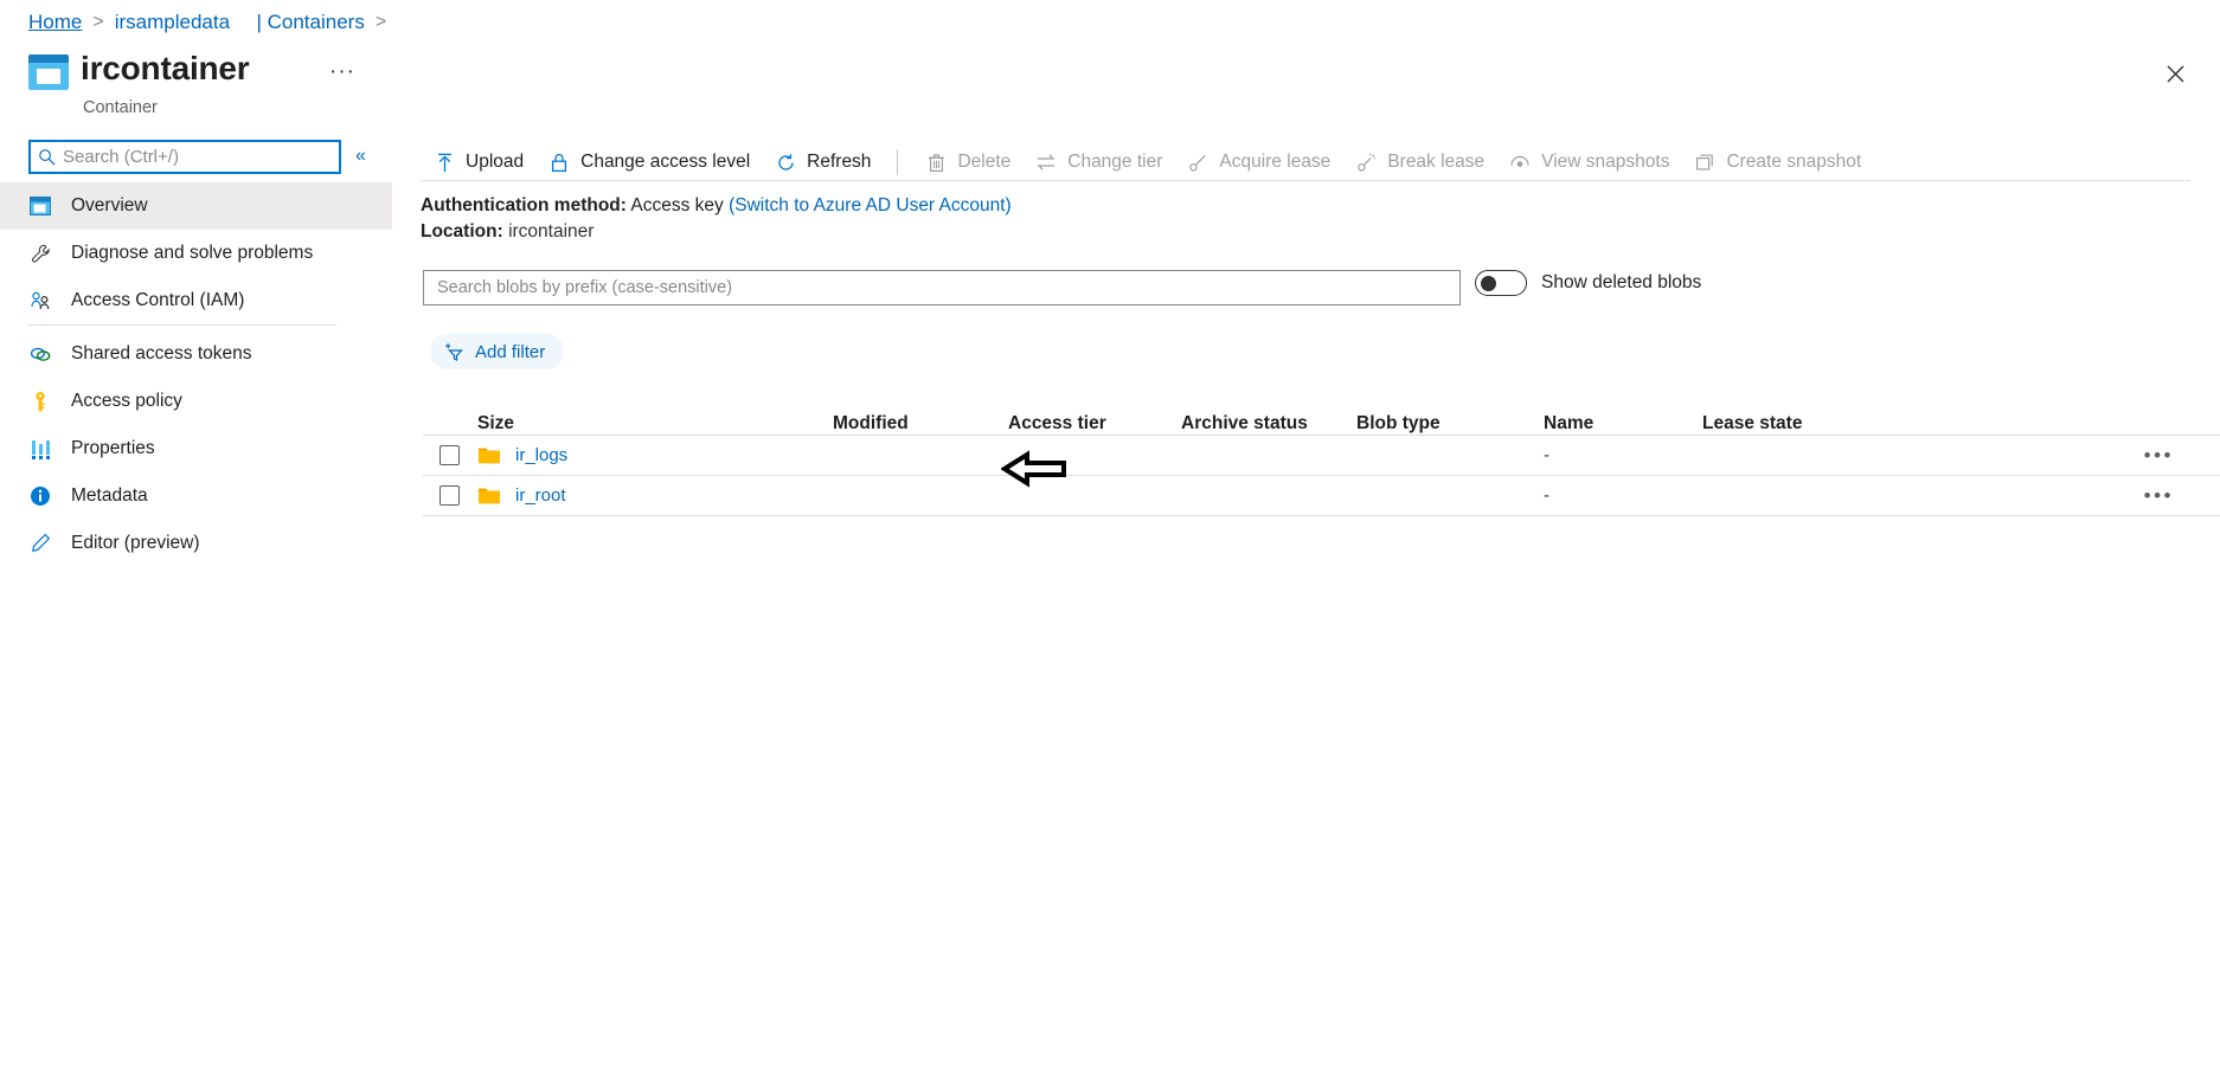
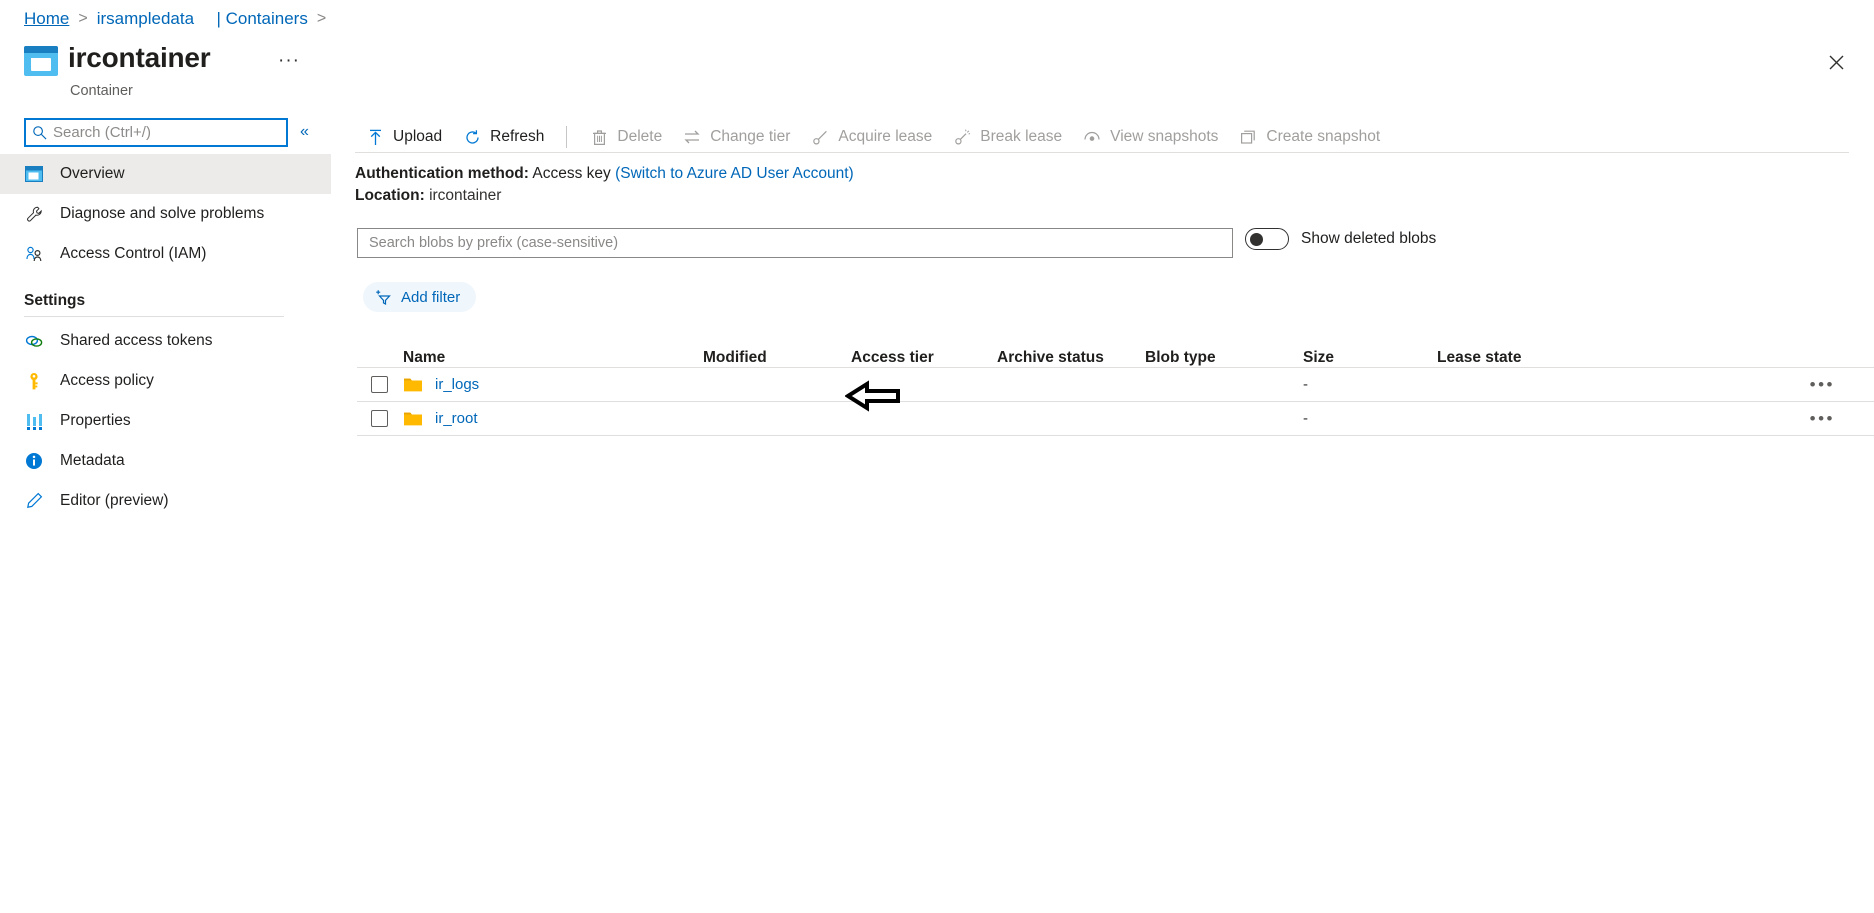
  Home
  >
  irsampledata
  | Containers
  >
  ircontainer
  ···
  Container
  Search (Ctrl+/)
  «
  Overview
  Diagnose and solve problems
  Access Control (IAM)
+ Settings
  Shared access tokens
  Access policy
  Properties
  Metadata
  Editor (preview)
  Upload
- Change access level
  Refresh
  Delete
  Change tier
  Acquire lease
  Break lease
  View snapshots
  Create snapshot
  Authentication method: Access key (Switch to Azure AD User Account)
  Location: ircontainer
  Search blobs by prefix (case-sensitive)
  Show deleted blobs
  Add filter
- Size
+ Name
  Modified
  Access tier
  Archive status
  Blob type
- Name
+ Size
  Lease state
  ir_logs
  -
  •••
  ir_root
  -
  •••
